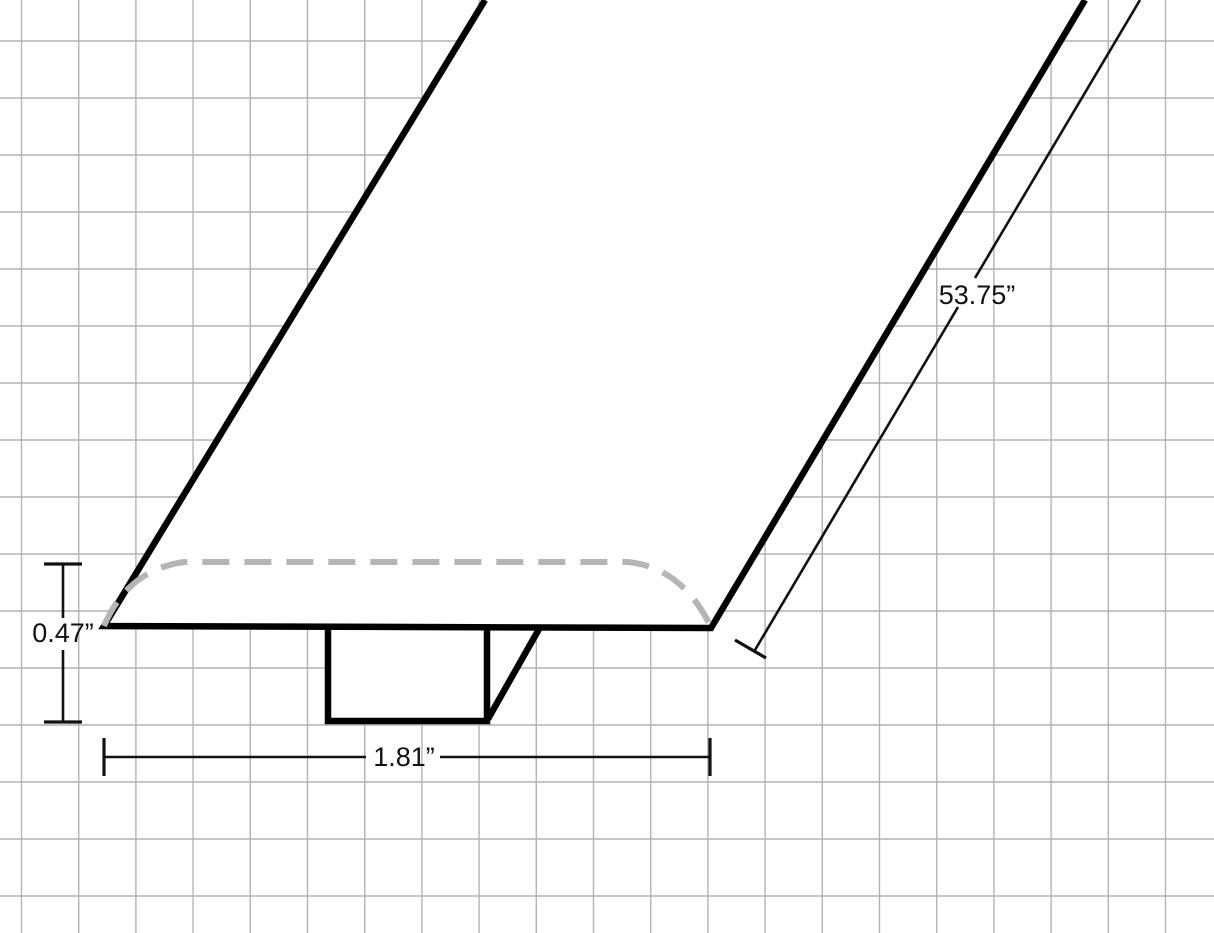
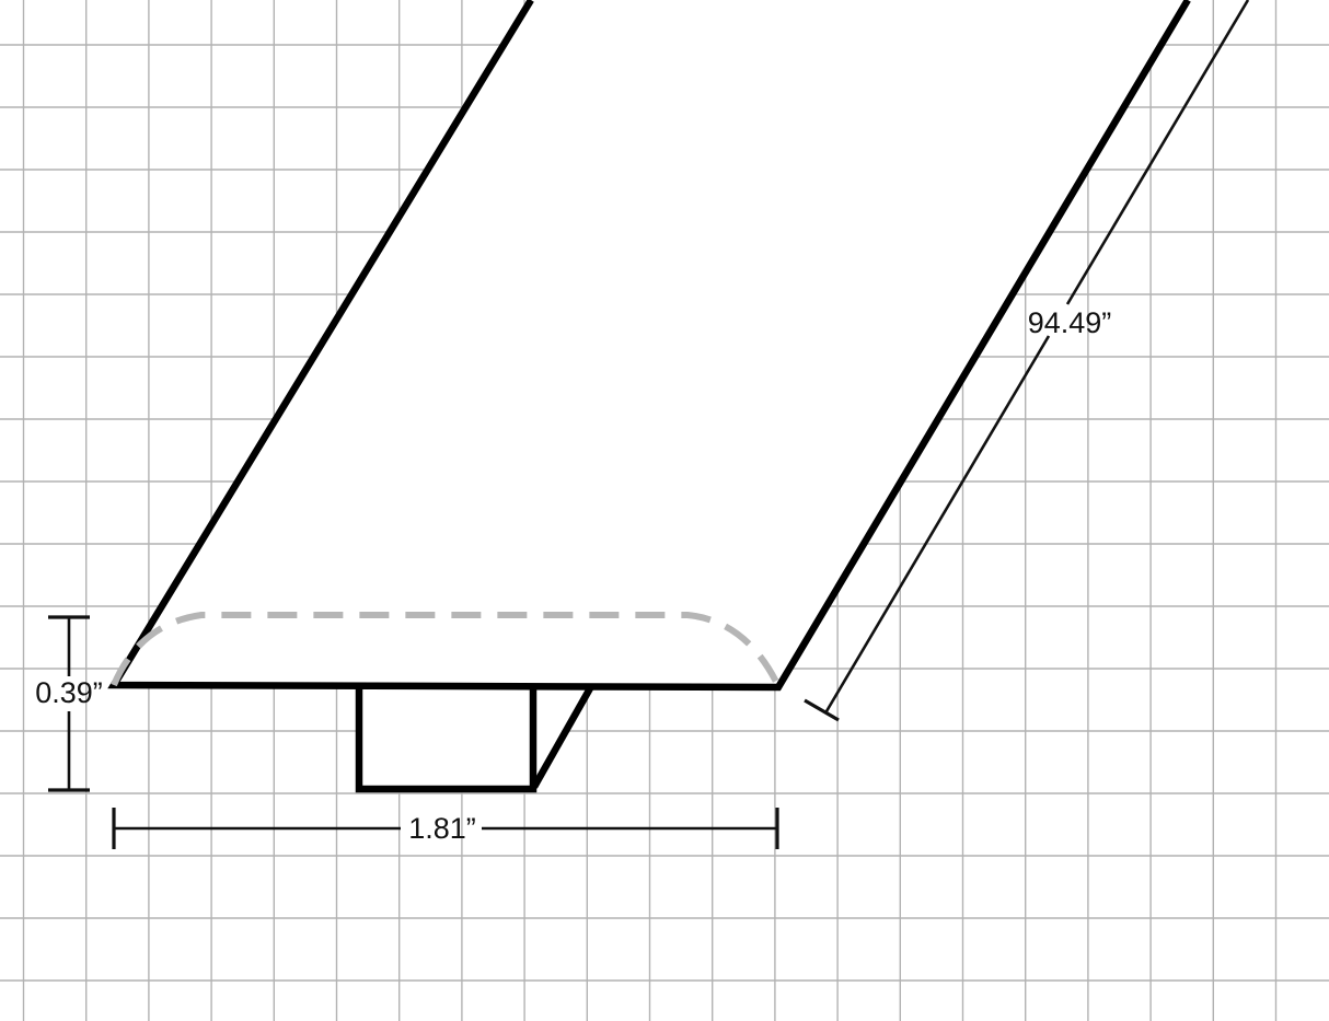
- 0.47”
+ 0.39”
  1.81”
- 53.75”
+ 94.49”
